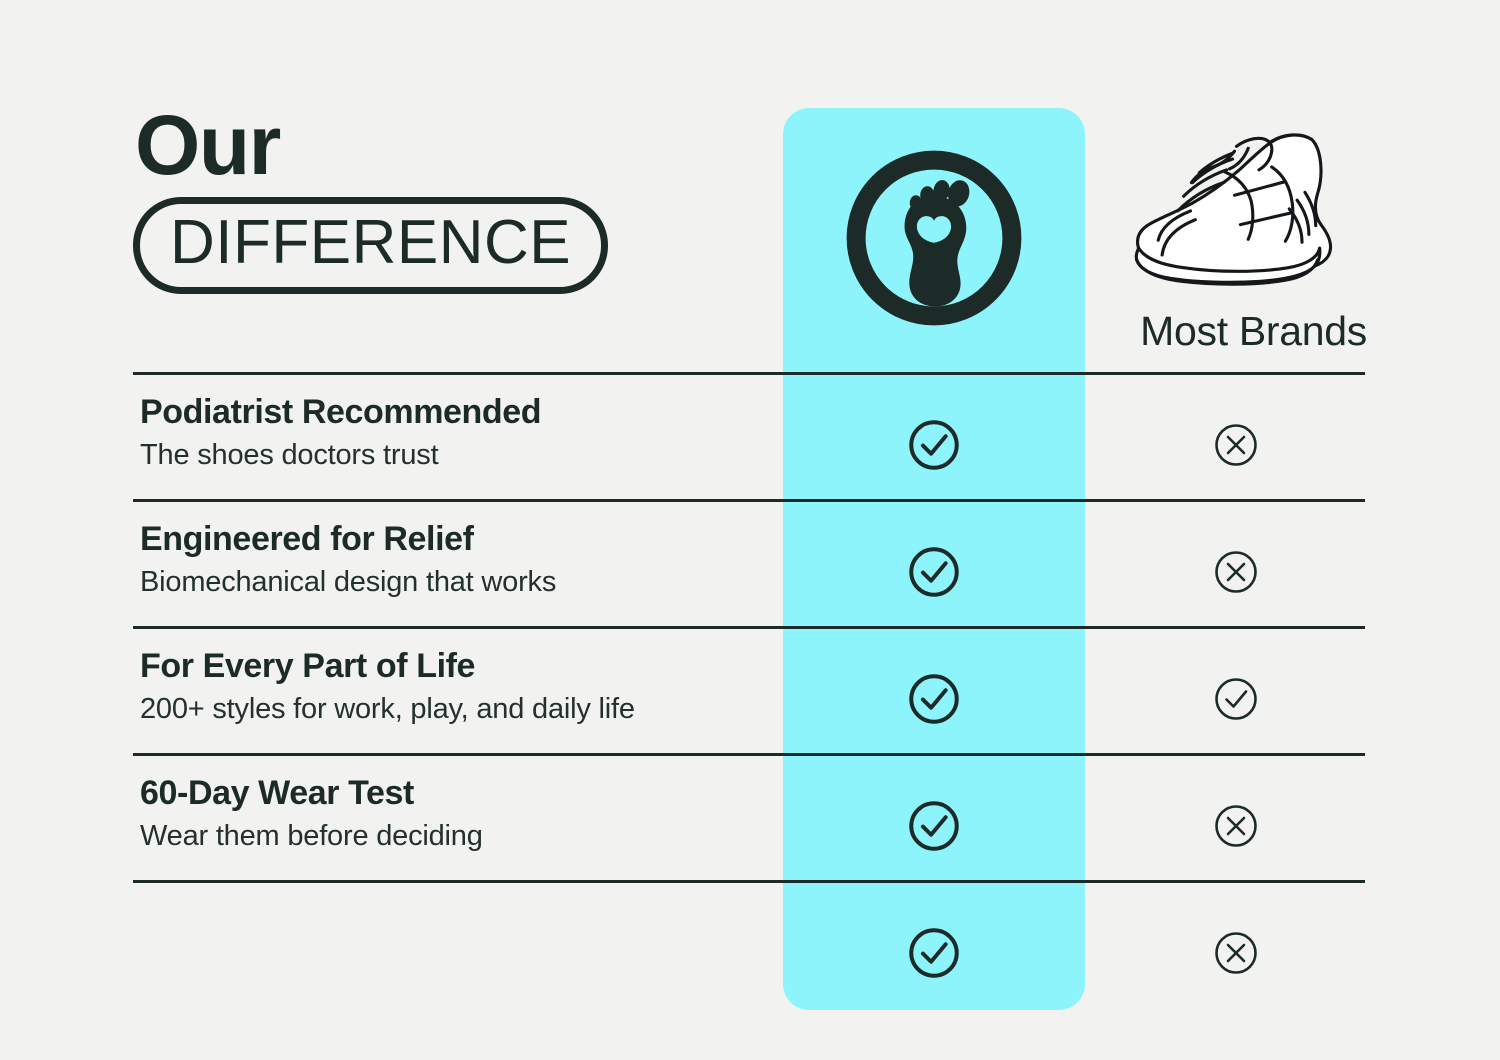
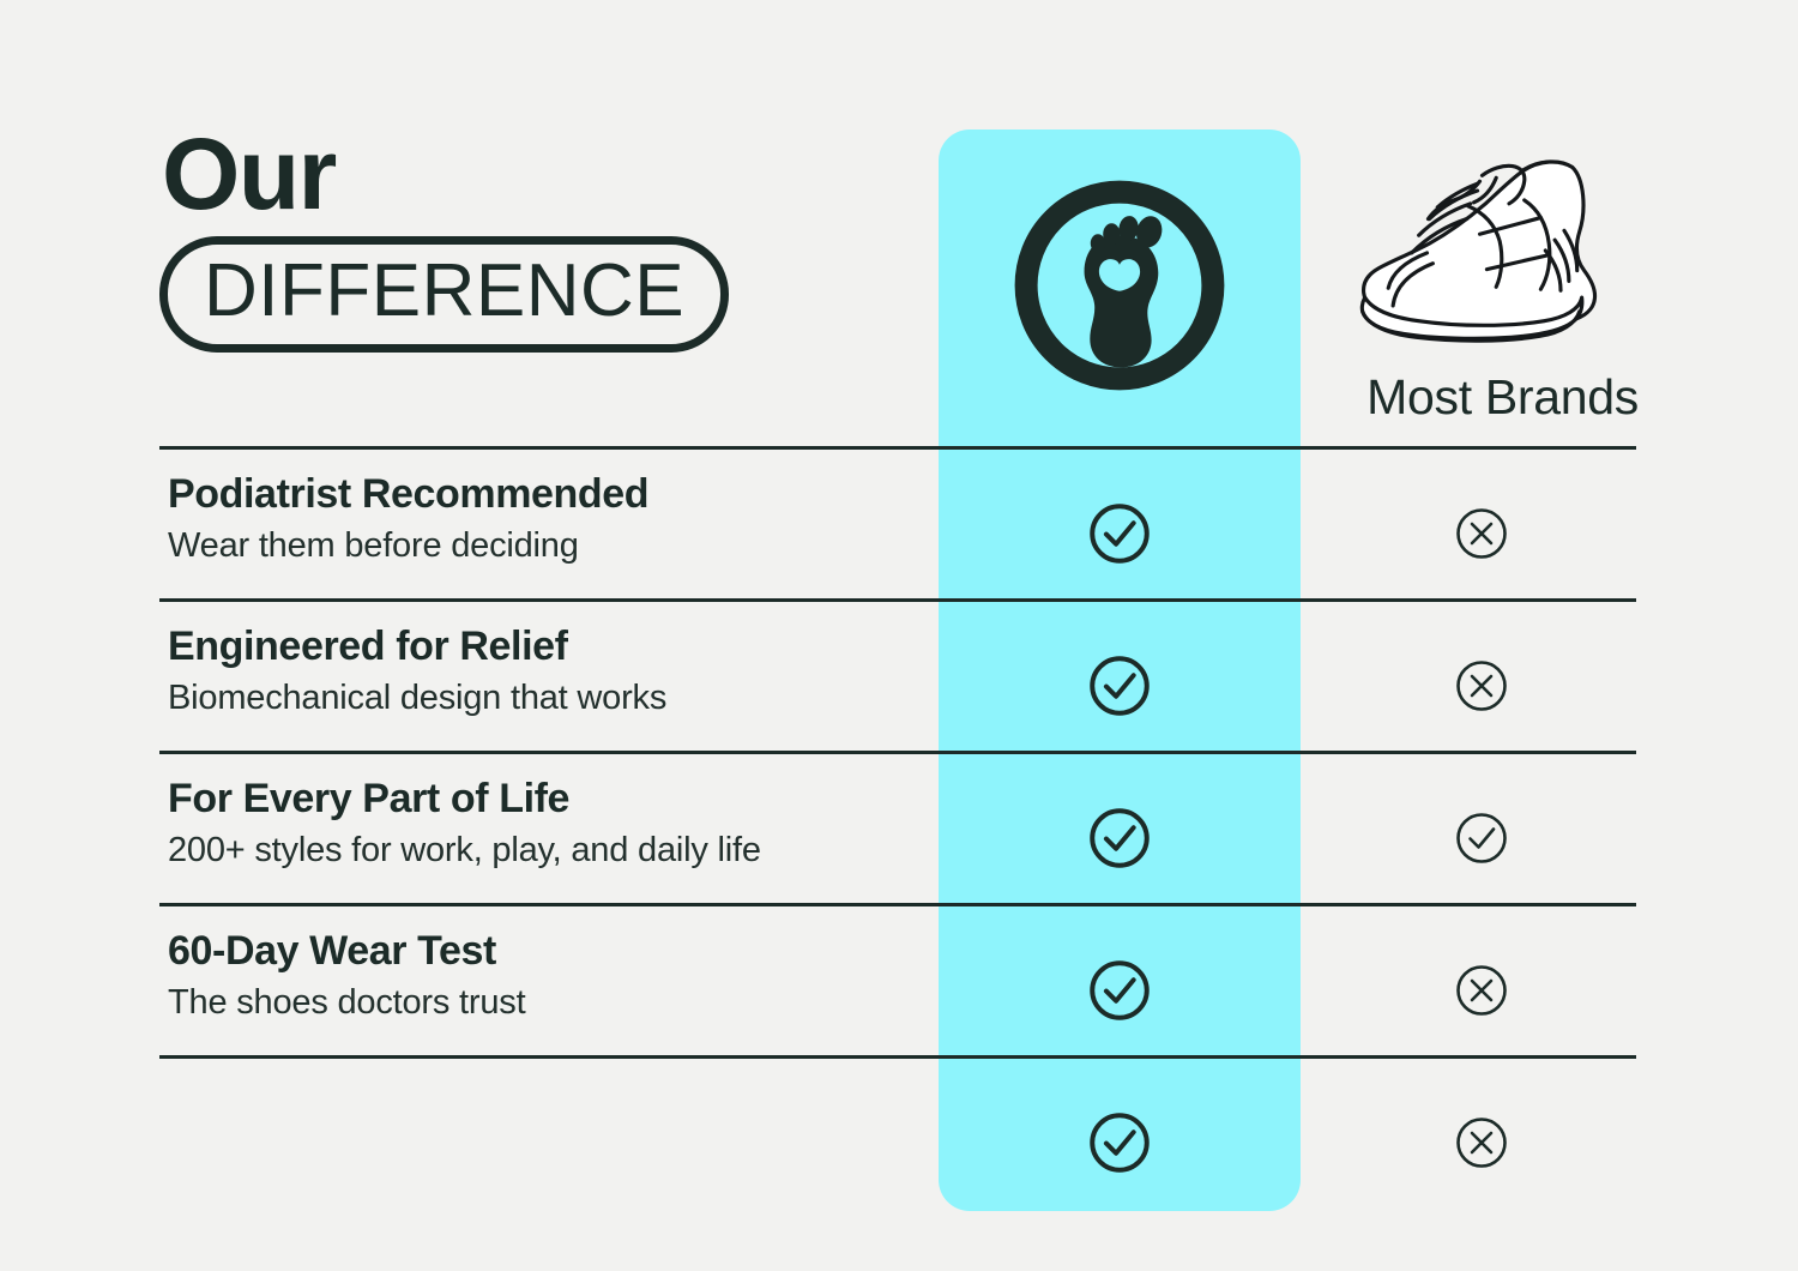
  Our
  DIFFERENCE
  Most Brands
  Podiatrist Recommended
- The shoes doctors trust
+ Wear them before deciding
  Engineered for Relief
  Biomechanical design that works
  For Every Part of Life
  200+ styles for work, play, and daily life
  60-Day Wear Test
- Wear them before deciding
+ The shoes doctors trust
